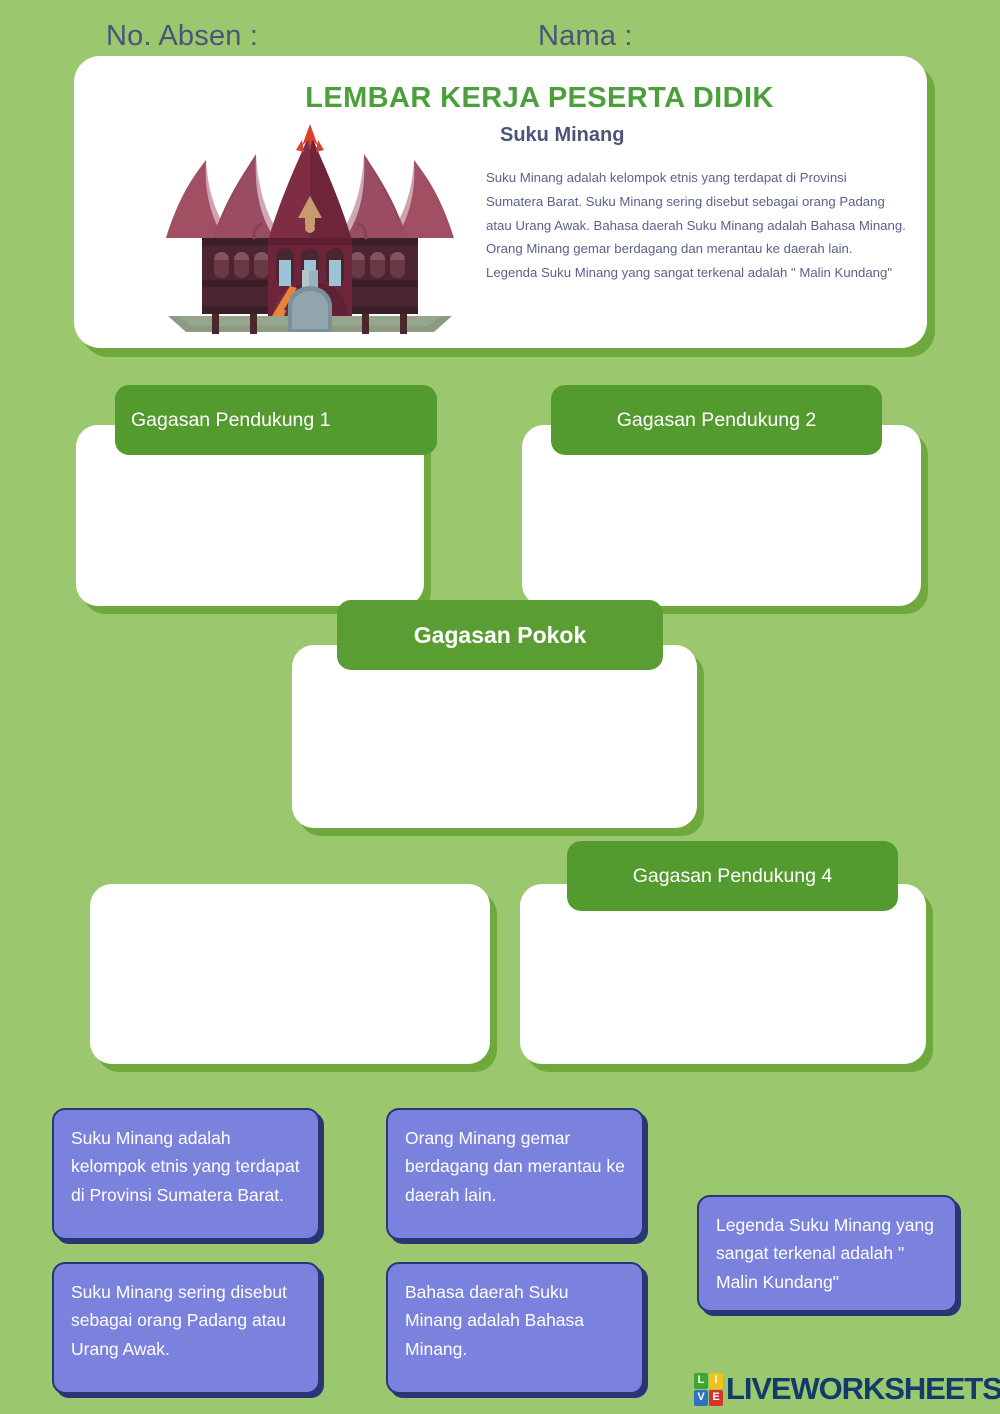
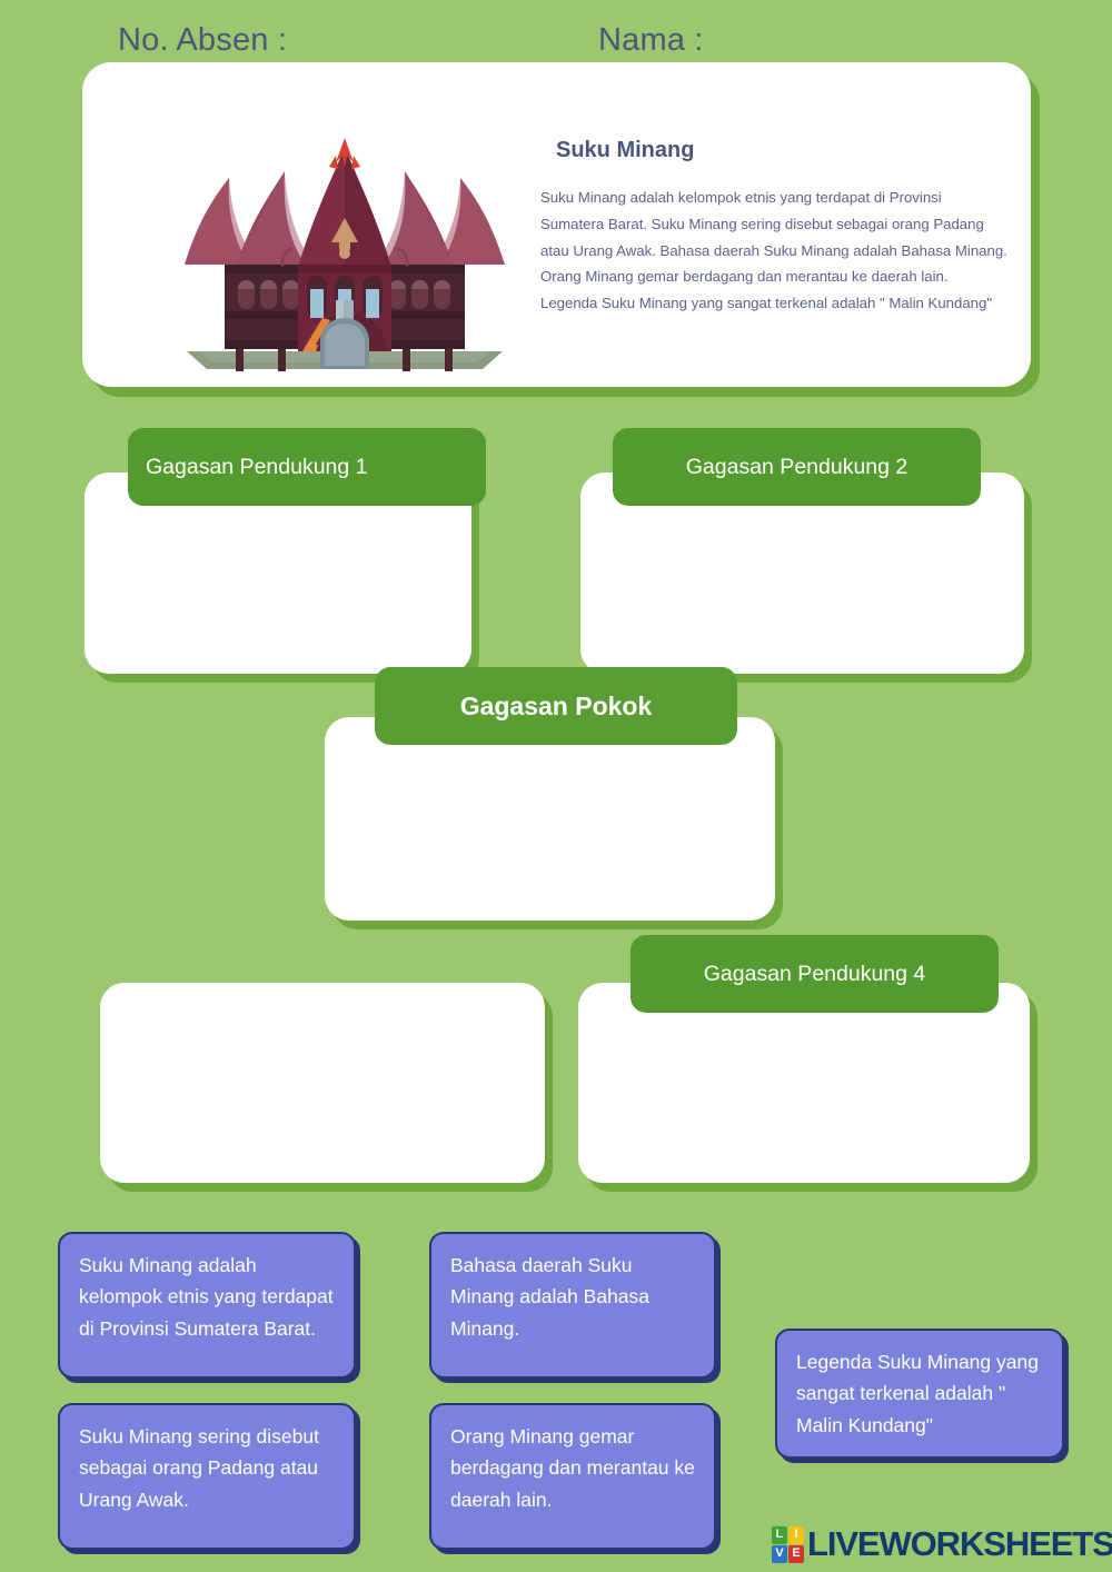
  No. Absen :
  Nama :
- LEMBAR KERJA PESERTA DIDIK
  Suku Minang
  Suku Minang adalah kelompok etnis yang terdapat di Provinsi Sumatera Barat. Suku Minang sering disebut sebagai orang Padang atau Urang Awak. Bahasa daerah Suku Minang adalah Bahasa Minang. Orang Minang gemar berdagang dan merantau ke daerah lain. Legenda Suku Minang yang sangat terkenal adalah " Malin Kundang"
  Gagasan Pendukung 1
  Gagasan Pendukung 2
  Gagasan Pokok
  Gagasan Pendukung 4
  Suku Minang adalah kelompok etnis yang terdapat di Provinsi Sumatera Barat.
- Orang Minang gemar berdagang dan merantau ke daerah lain.
+ Bahasa daerah Suku Minang adalah Bahasa Minang.
  Legenda Suku Minang yang sangat terkenal adalah " Malin Kundang"
  Suku Minang sering disebut sebagai orang Padang atau Urang Awak.
- Bahasa daerah Suku Minang adalah Bahasa Minang.
+ Orang Minang gemar berdagang dan merantau ke daerah lain.
  L
  I
  V
  E
  LIVEWORKSHEETS
